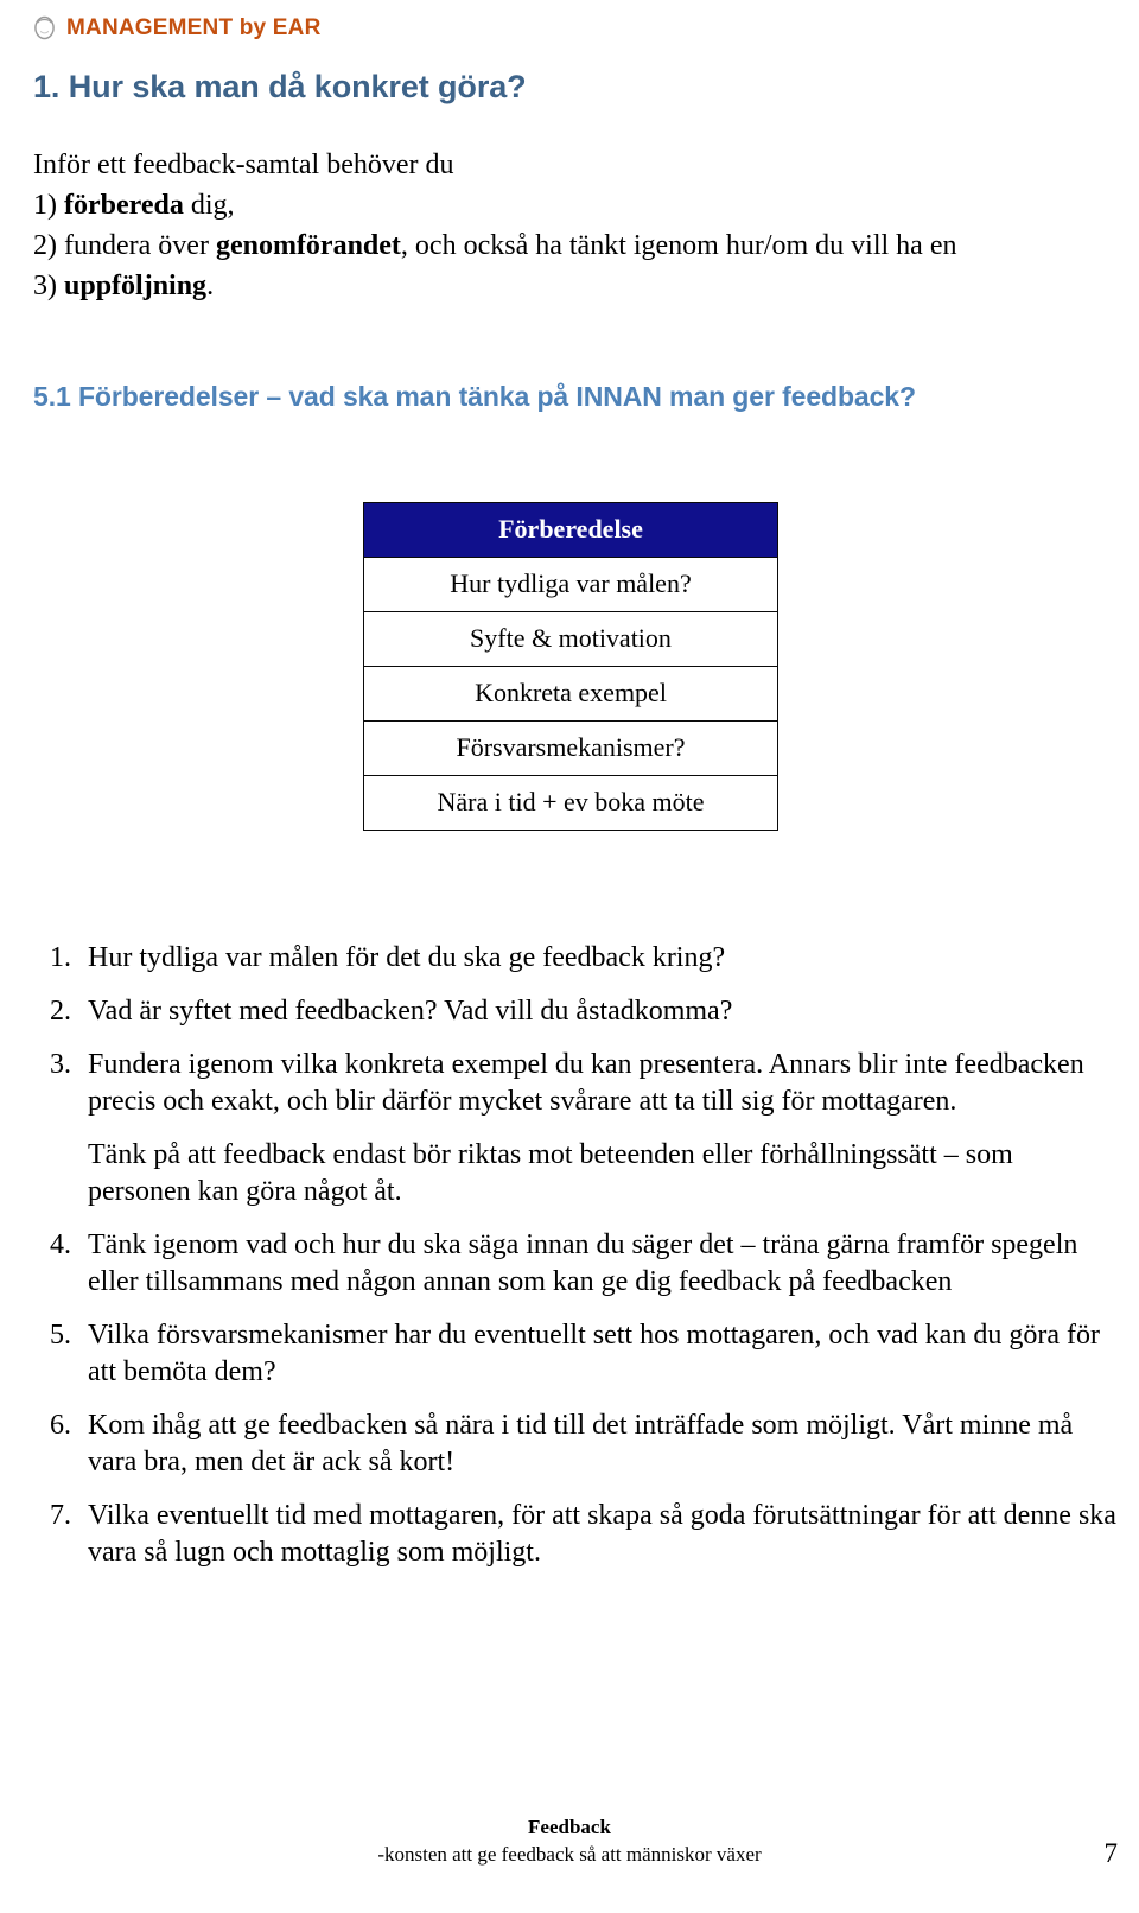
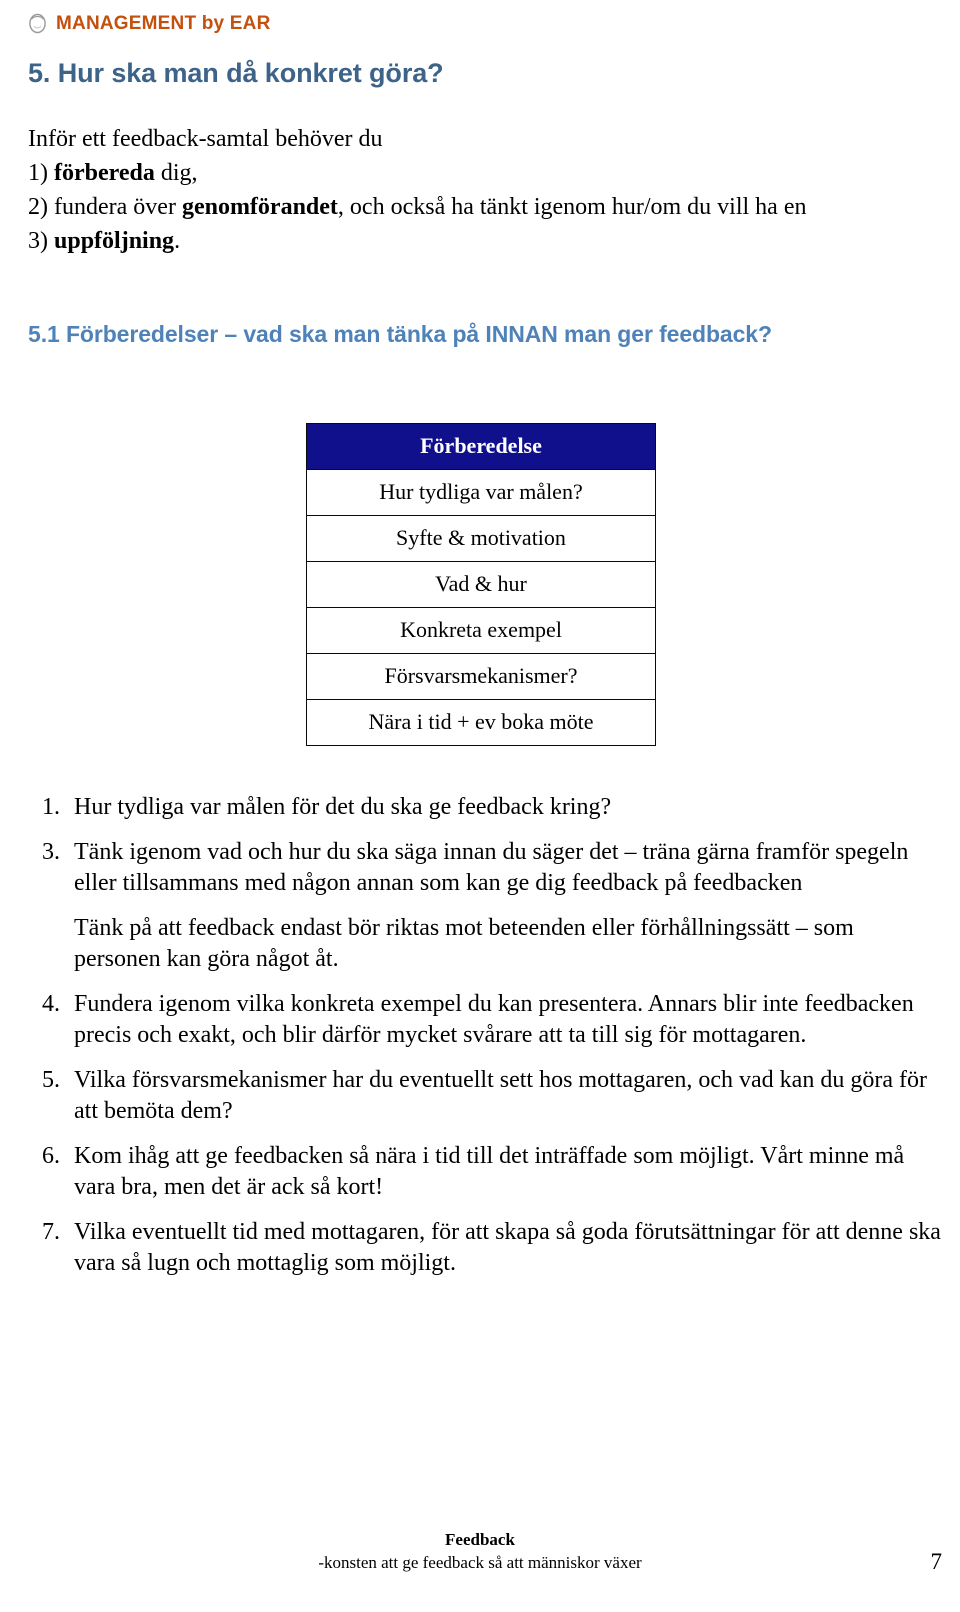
  MANAGEMENT by EAR
- 1. Hur ska man då konkret göra?
+ 5. Hur ska man då konkret göra?
  Inför ett feedback-samtal behöver du
  1) förbereda dig,
  2) fundera över genomförandet, och också ha tänkt igenom hur/om du vill ha en
  3) uppföljning.
  5.1 Förberedelser – vad ska man tänka på INNAN man ger feedback?
  Förberedelse
  Hur tydliga var målen?
  Syfte & motivation
+ Vad & hur
  Konkreta exempel
  Försvarsmekanismer?
  Nära i tid + ev boka möte
  1.
  Hur tydliga var målen för det du ska ge feedback kring?
- 2.
- Vad är syftet med feedbacken? Vad vill du åstadkomma?
  3.
- Fundera igenom vilka konkreta exempel du kan presentera. Annars blir inte feedbacken precis och exakt, och blir därför mycket svårare att ta till sig för mottagaren.
+ Tänk igenom vad och hur du ska säga innan du säger det – träna gärna framför spegeln eller tillsammans med någon annan som kan ge dig feedback på feedbacken
  Tänk på att feedback endast bör riktas mot beteenden eller förhållningssätt – som personen kan göra något åt.
  4.
- Tänk igenom vad och hur du ska säga innan du säger det – träna gärna framför spegeln eller tillsammans med någon annan som kan ge dig feedback på feedbacken
+ Fundera igenom vilka konkreta exempel du kan presentera. Annars blir inte feedbacken precis och exakt, och blir därför mycket svårare att ta till sig för mottagaren.
  5.
  Vilka försvarsmekanismer har du eventuellt sett hos mottagaren, och vad kan du göra för att bemöta dem?
  6.
  Kom ihåg att ge feedbacken så nära i tid till det inträffade som möjligt. Vårt minne må vara bra, men det är ack så kort!
  7.
  Vilka eventuellt tid med mottagaren, för att skapa så goda förutsättningar för att denne ska vara så lugn och mottaglig som möjligt.
  Feedback
  -konsten att ge feedback så att människor växer
  7
